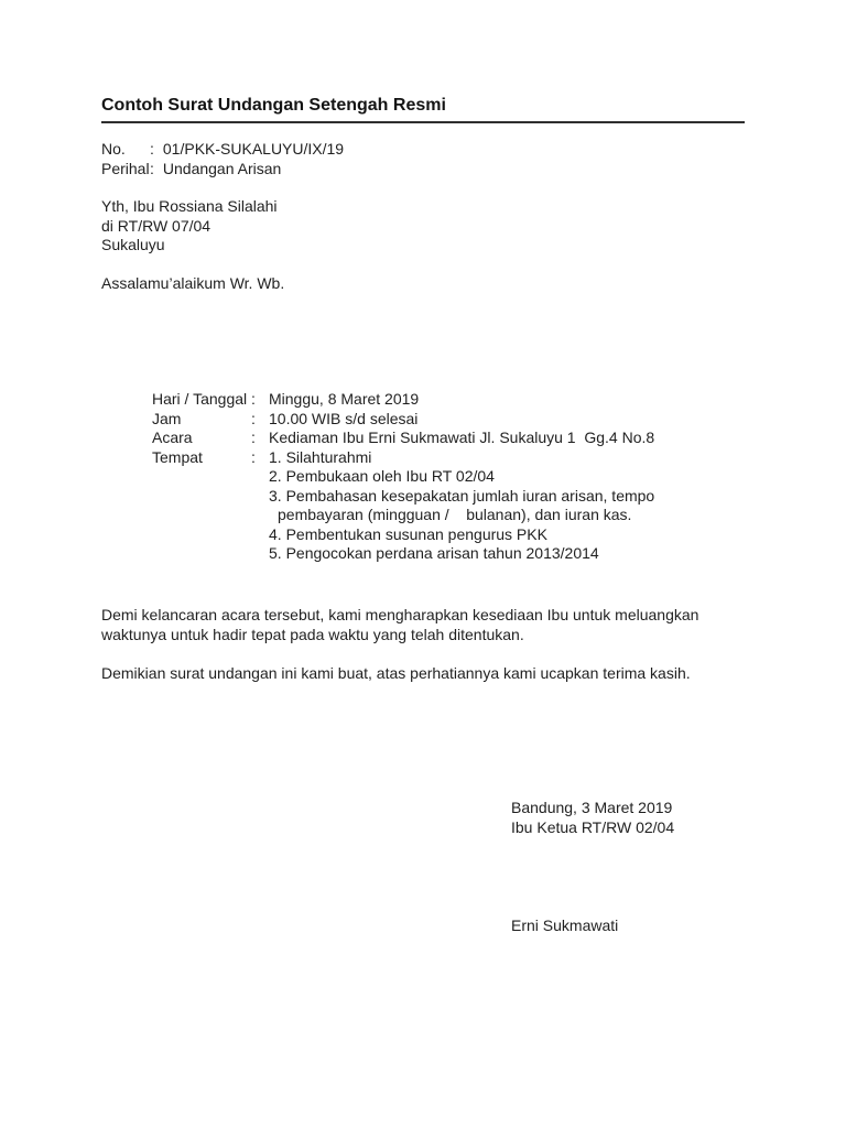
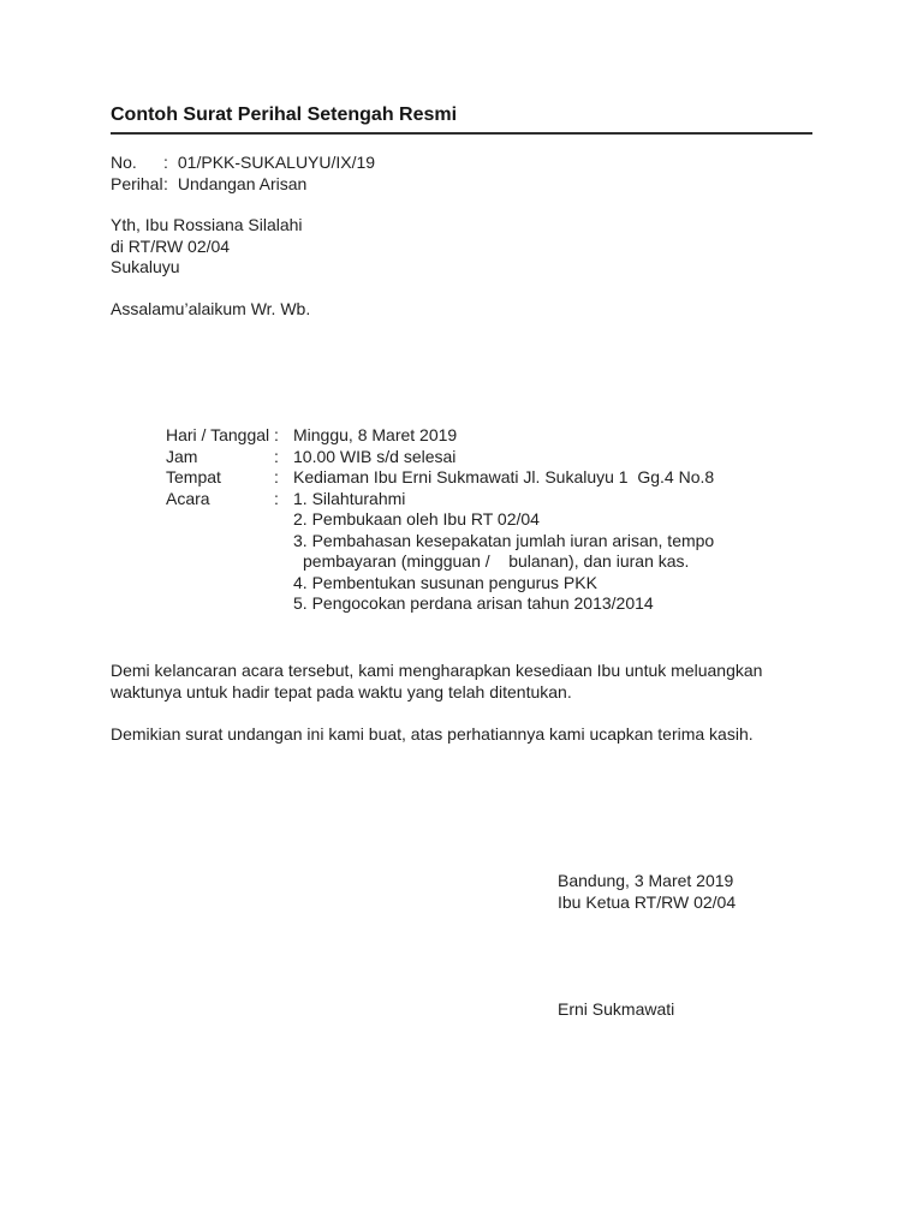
- Contoh Surat Undangan Setengah Resmi
+ Contoh Surat Perihal Setengah Resmi
  No.
  :
  01/PKK-SUKALUYU/IX/19
  Perihal
  :
  Undangan Arisan
  Yth, Ibu Rossiana Silalahi
- di RT/RW 07/04
+ di RT/RW 02/04
  Sukaluyu
  Assalamu’alaikum Wr. Wb.
  Hari / Tanggal
  :
  Minggu, 8 Maret 2019
  Jam
  :
  10.00 WIB s/d selesai
- Acara
+ Tempat
  :
  Kediaman Ibu Erni Sukmawati Jl. Sukaluyu 1 Gg.4 No.8
- Tempat
+ Acara
  :
  1. Silahturahmi
  2. Pembukaan oleh Ibu RT 02/04
  3. Pembahasan kesepakatan jumlah iuran arisan, tempo
  pembayaran (mingguan / bulanan), dan iuran kas.
  4. Pembentukan susunan pengurus PKK
  5. Pengocokan perdana arisan tahun 2013/2014
  Demi kelancaran acara tersebut, kami mengharapkan kesediaan Ibu untuk meluangkan
  waktunya untuk hadir tepat pada waktu yang telah ditentukan.
  Demikian surat undangan ini kami buat, atas perhatiannya kami ucapkan terima kasih.
  Bandung, 3 Maret 2019
  Ibu Ketua RT/RW 02/04
  Erni Sukmawati
